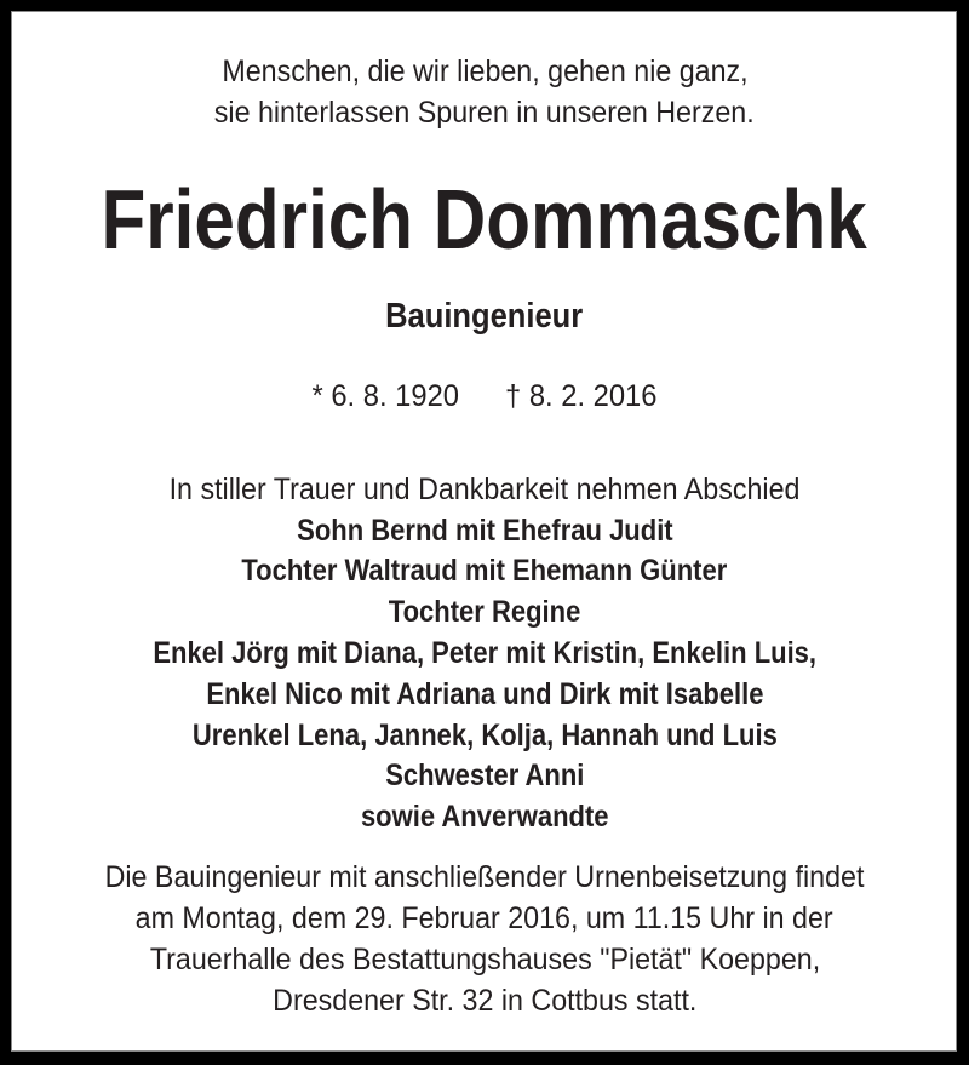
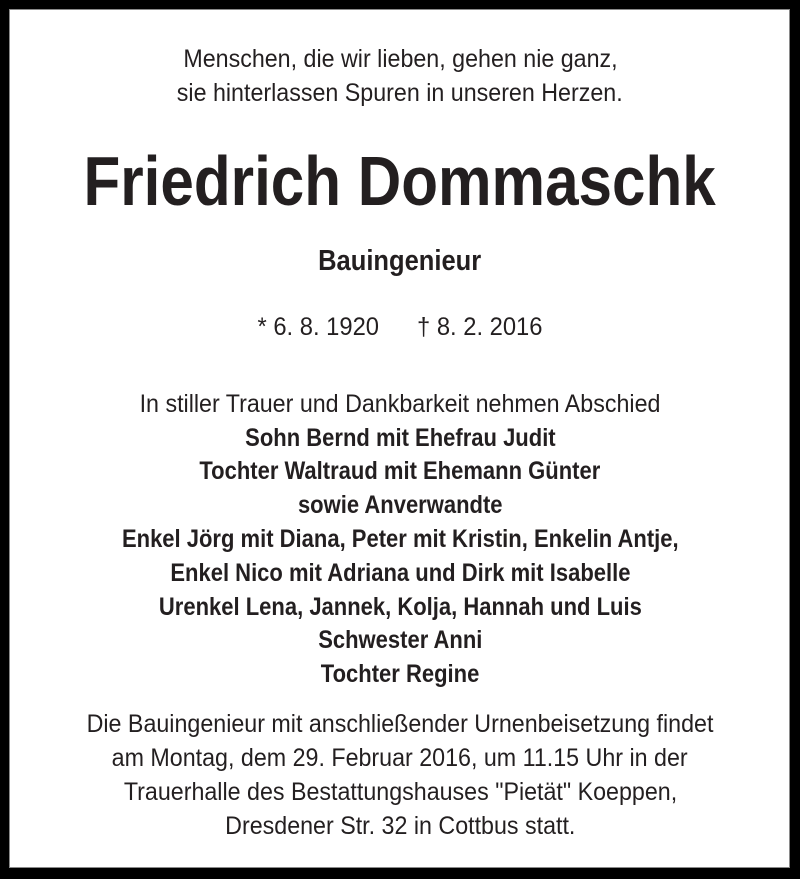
  Menschen, die wir lieben, gehen nie ganz,
  sie hinterlassen Spuren in unseren Herzen.
  Friedrich Dommaschk
  Bauingenieur
  * 6. 8. 1920 † 8. 2. 2016
  In stiller Trauer und Dankbarkeit nehmen Abschied
  Sohn Bernd mit Ehefrau Judit
  Tochter Waltraud mit Ehemann Günter
- Tochter Regine
+ sowie Anverwandte
- Enkel Jörg mit Diana, Peter mit Kristin, Enkelin Luis,
+ Enkel Jörg mit Diana, Peter mit Kristin, Enkelin Antje,
  Enkel Nico mit Adriana und Dirk mit Isabelle
  Urenkel Lena, Jannek, Kolja, Hannah und Luis
  Schwester Anni
- sowie Anverwandte
+ Tochter Regine
  Die Bauingenieur mit anschließender Urnenbeisetzung findet
  am Montag, dem 29. Februar 2016, um 11.15 Uhr in der
  Trauerhalle des Bestattungshauses "Pietät" Koeppen,
  Dresdener Str. 32 in Cottbus statt.
